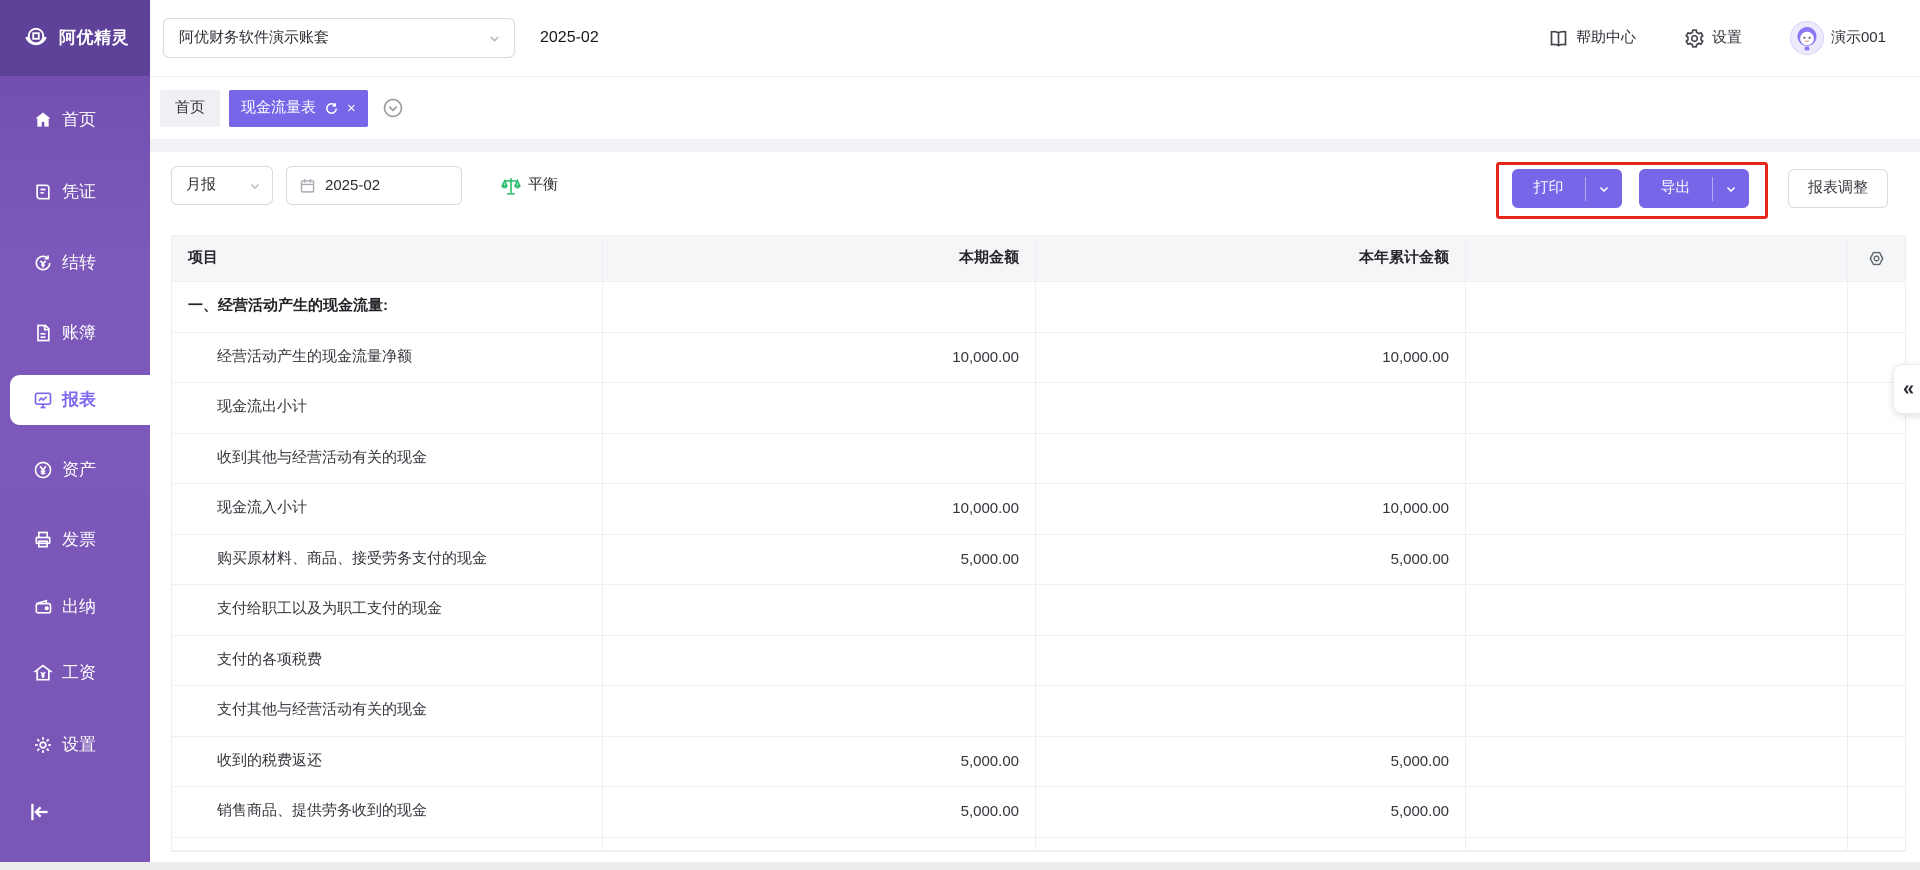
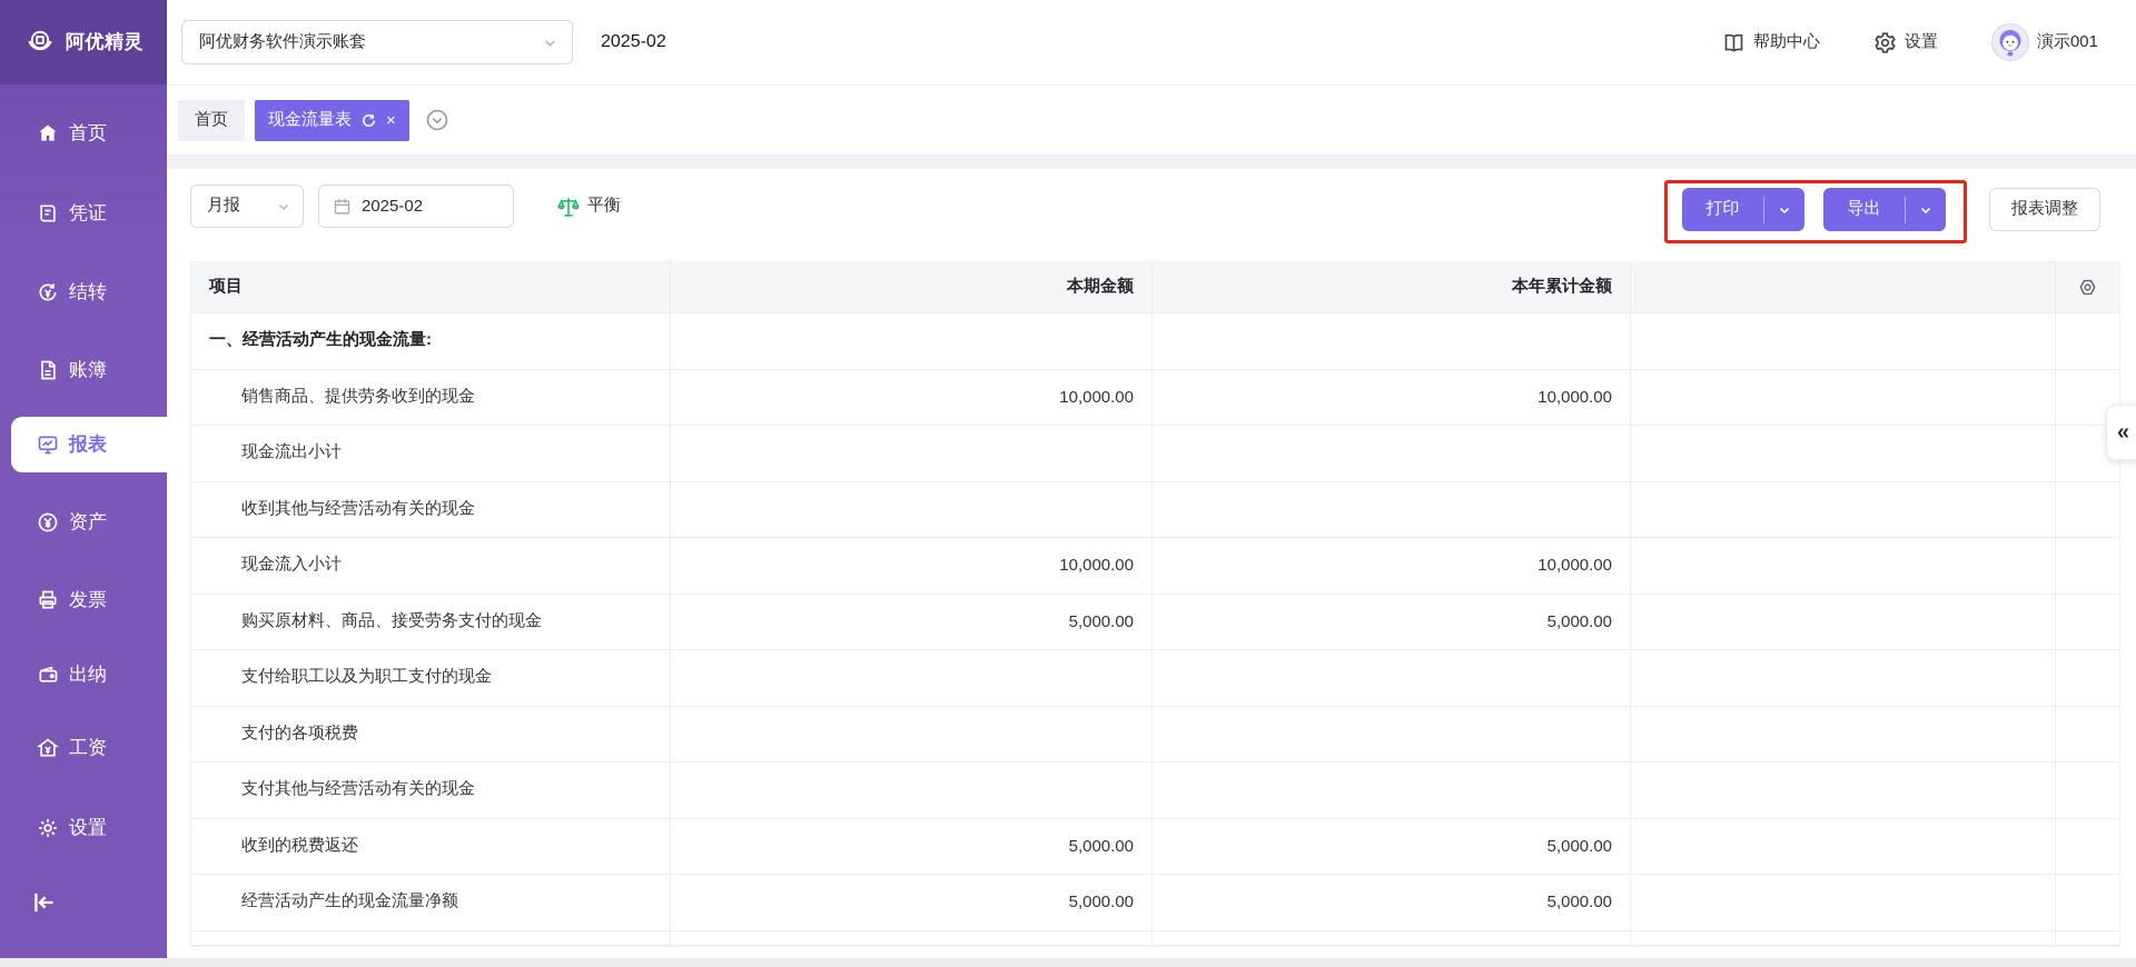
  阿优精灵
  首页
  凭证
  结转
  账簿
  报表
  资产
  发票
  出纳
  工资
  设置
  阿优财务软件演示账套
  2025-02
  帮助中心
  设置
  演示001
  首页
  现金流量表
  ×
  月报
  2025-02
  平衡
  打印
  导出
  报表调整
  项目
  本期金额
  本年累计金额
  一、经营活动产生的现金流量:
- 经营活动产生的现金流量净额
+ 销售商品、提供劳务收到的现金
  10,000.00
  10,000.00
  现金流出小计
  收到其他与经营活动有关的现金
  现金流入小计
  10,000.00
  10,000.00
  购买原材料、商品、接受劳务支付的现金
  5,000.00
  5,000.00
  支付给职工以及为职工支付的现金
  支付的各项税费
  支付其他与经营活动有关的现金
  收到的税费返还
  5,000.00
  5,000.00
- 销售商品、提供劳务收到的现金
+ 经营活动产生的现金流量净额
  5,000.00
  5,000.00
  «
